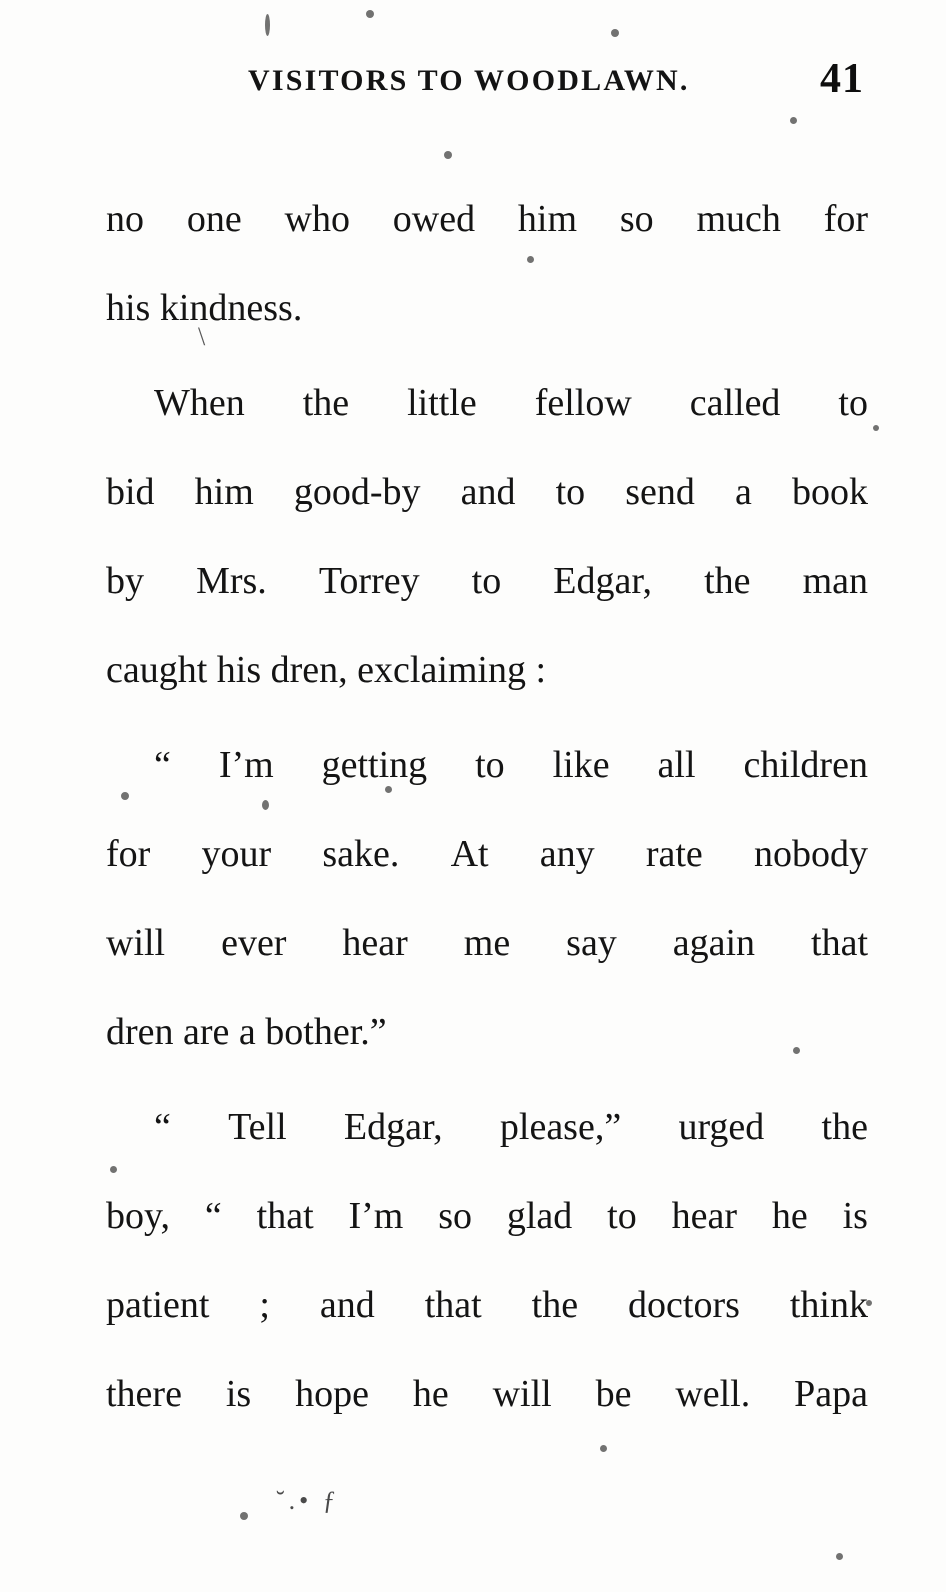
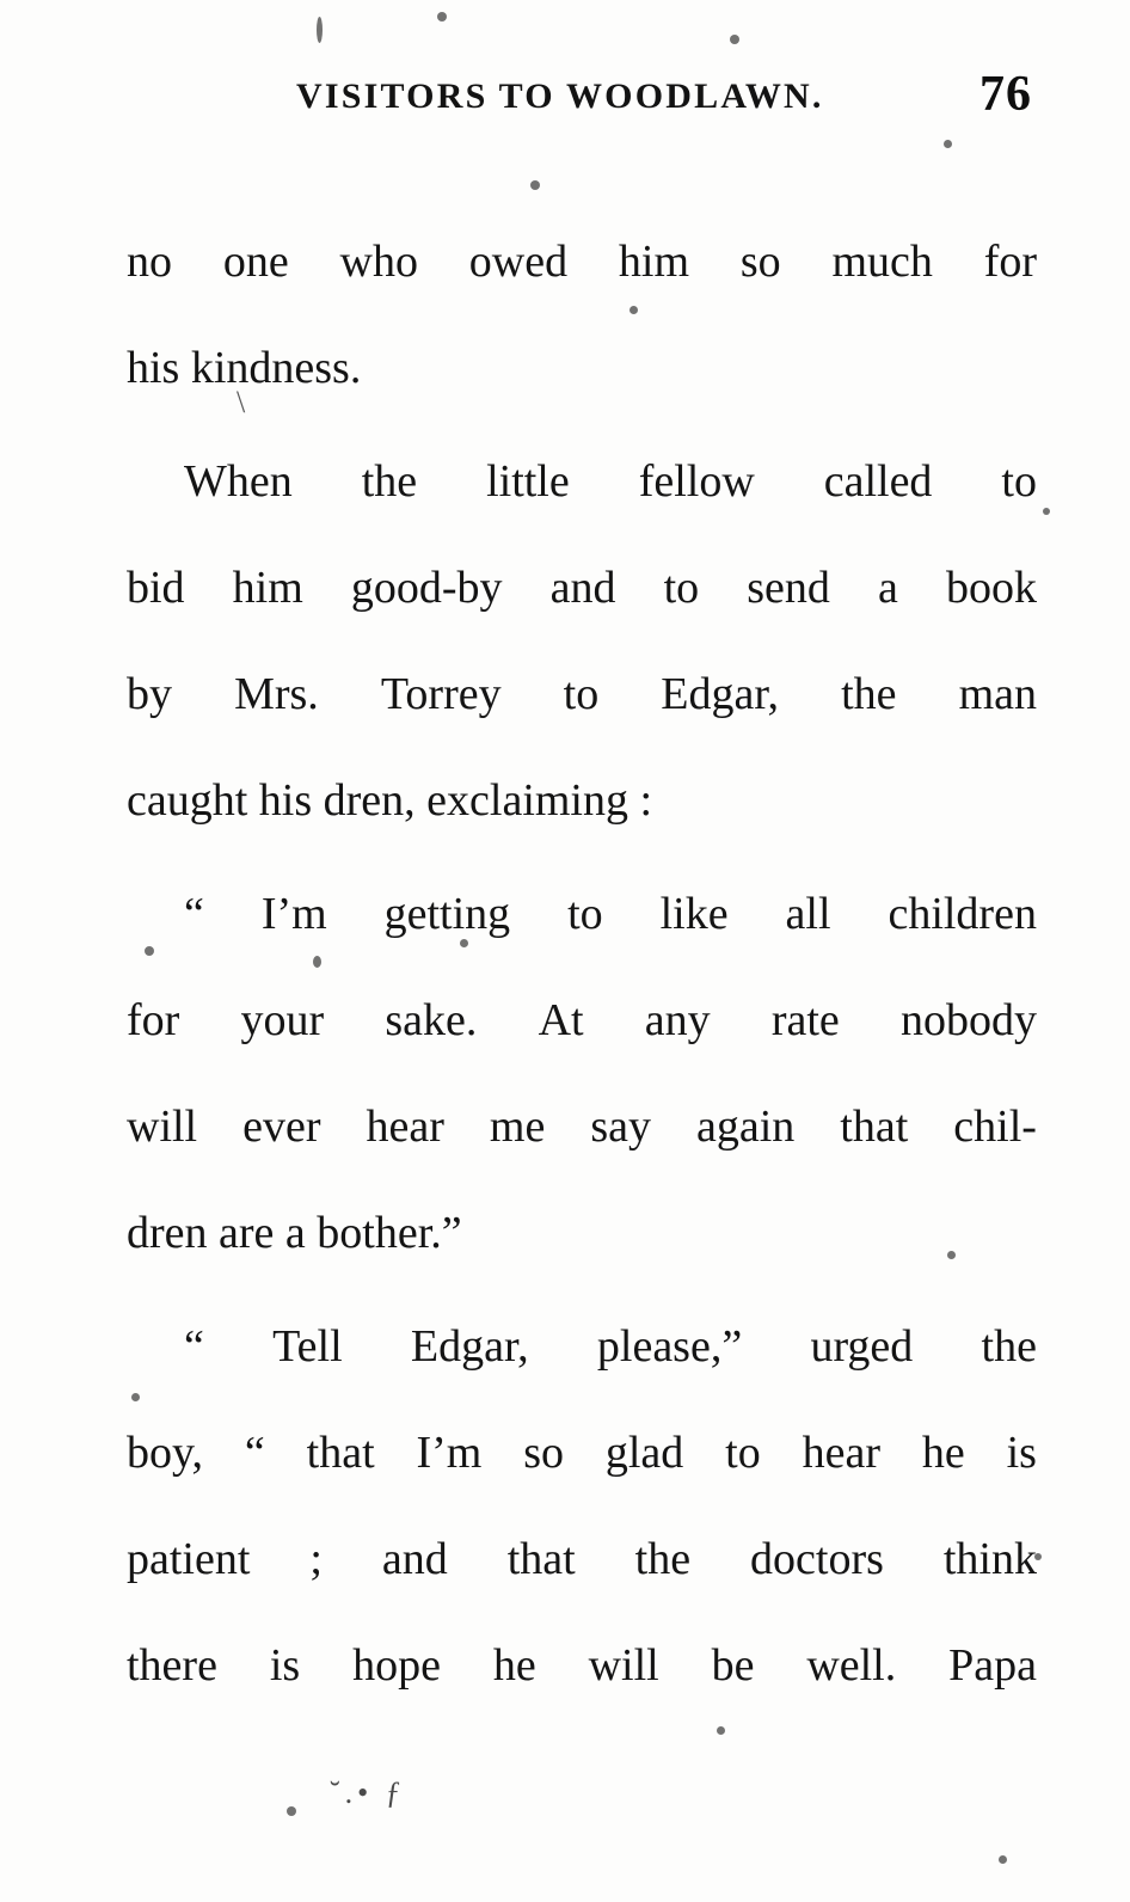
  VISITORS TO WOODLAWN.
- 41
+ 76
  no
  one
  who
  owed
  him
  so
  much
  for
  his kindness.
  When
  the
  little
  fellow
  called
  to
  bid
  him
  good-by
  and
  to
  send
  a
  book
  by
  Mrs.
  Torrey
  to
  Edgar,
  the
  man
  caught his dren, exclaiming :
  “
  I’m
  getting
  to
  like
  all
  children
  for
  your
  sake.
  At
  any
  rate
  nobody
  will
  ever
  hear
  me
  say
  again
  that
+ chil-
  dren are a bother.”
  “
  Tell
  Edgar,
  please,”
  urged
  the
  boy,
  “
  that
  I’m
  so
  glad
  to
  hear
  he
  is
  patient
  ;
  and
  that
  the
  doctors
  think
  there
  is
  hope
  he
  will
  be
  well.
  Papa
  \
  ˘.• ƒ
